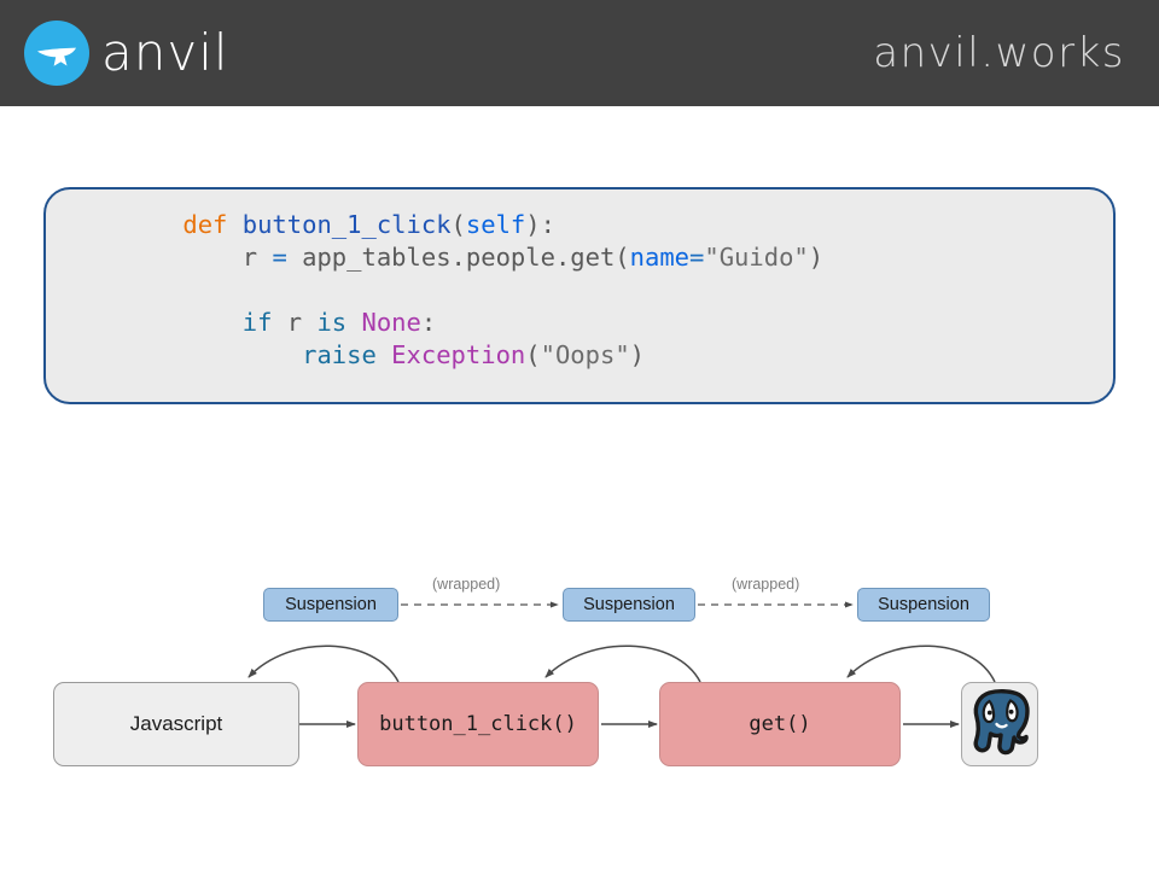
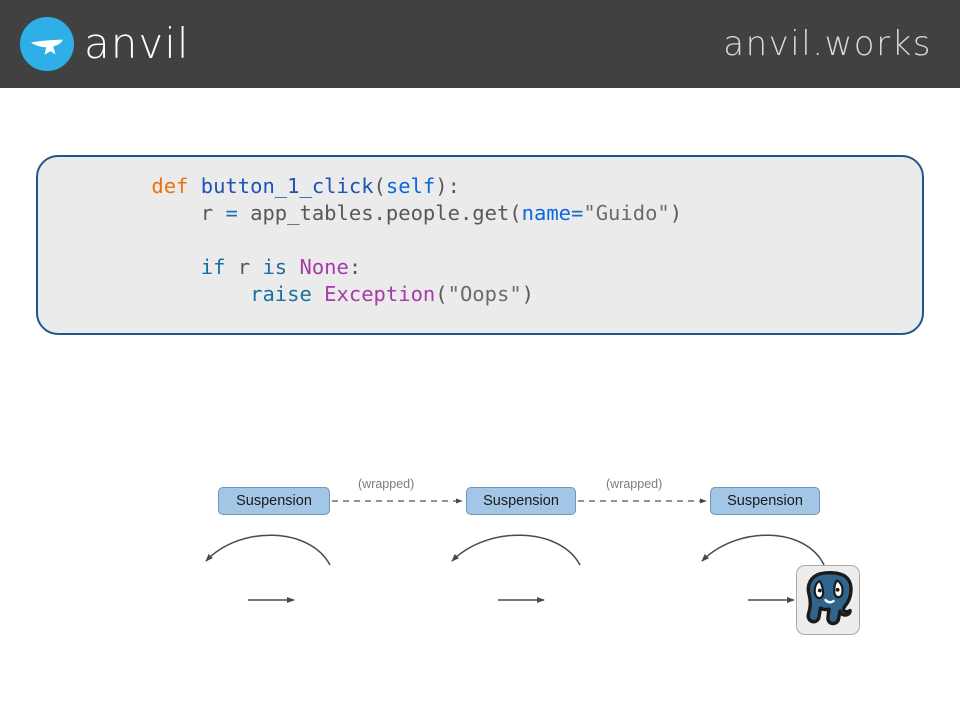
  anvil
  anvil.works
  def button_1_click(self): r = app_tables.people.get(name="Guido") if r is None: raise Exception("Oops")
  Suspension
  Suspension
  Suspension
  (wrapped)
  (wrapped)
- Javascript
- button_1_click()
- get()
